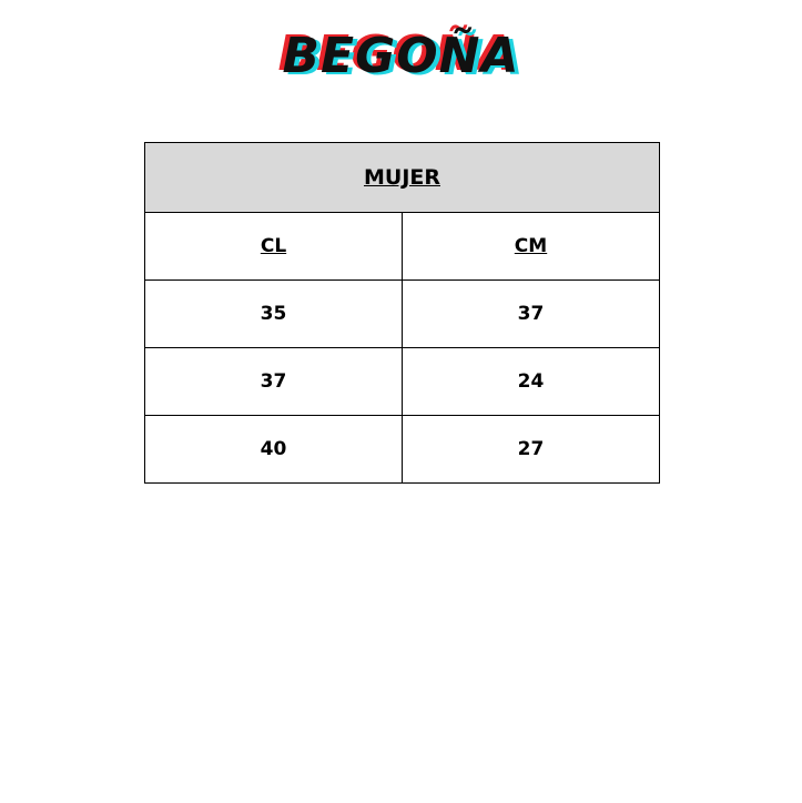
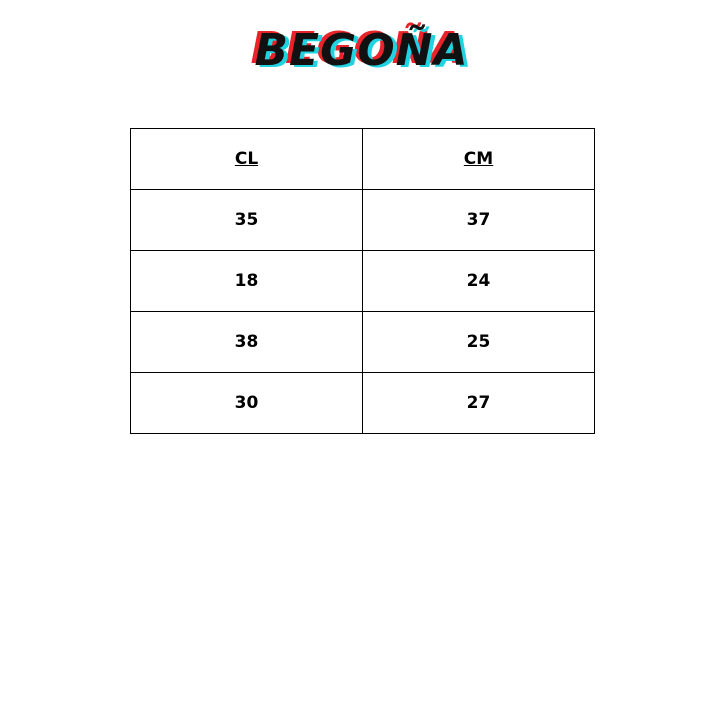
  BEGOÑA
  BEGOÑA
- MUJER
  CL	CM
  35	37
- 37	24
+ 18	24
+ 38	25
- 40	27
+ 30	27
